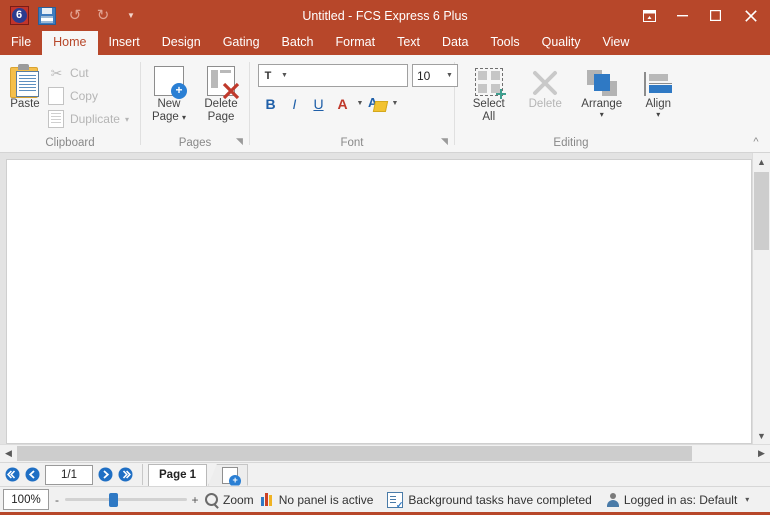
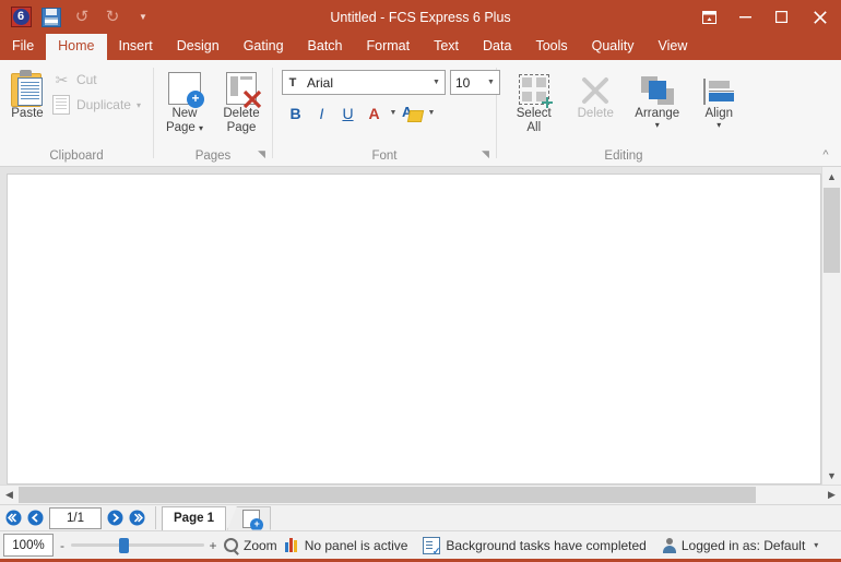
  6
  ↺
  ↻
  ▼
  Untitled - FCS Express 6 Plus
  File
  Home
  Insert
  Design
  Gating
  Batch
  Format
  Text
  Data
  Tools
  Quality
  View
  Paste
  ✂
  Cut
- Copy
  Duplicate
  ▾
  Clipboard
  +
  New
  Page ▾
  Delete
  Page
  Pages
  ◥
  T
+ Arial
  10
  B
  I
  U
  A
  A
  Font
  ◥
  Select
  All
  Delete
  Arrange
  ▾
  Align
  ▾
  Editing
  ^
  ▲
  ▼
  ◀
  ▶
  1/1
  Page 1
  +
  100%
  -
  +
  Zoom
  No panel is active
  Background tasks have completed
  Logged in as: Default
  ▾
